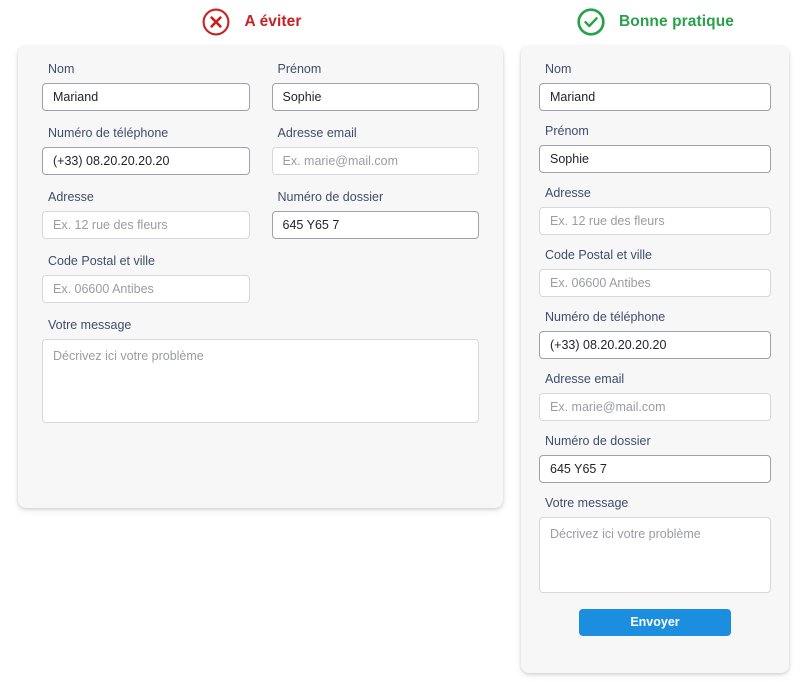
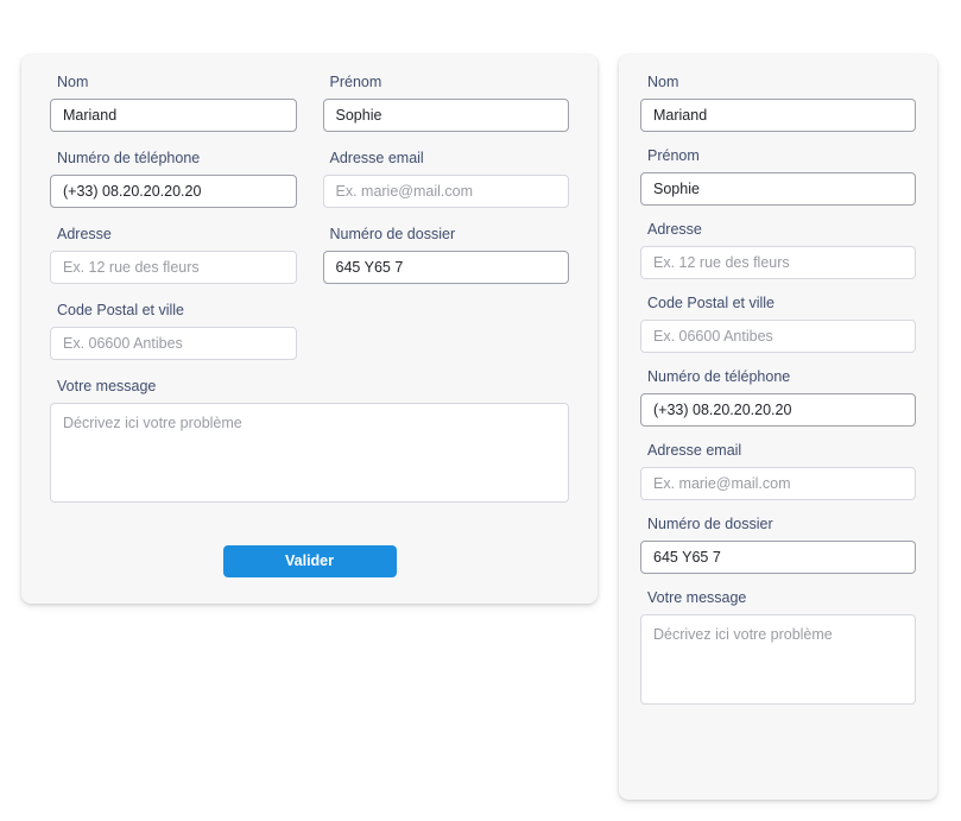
- A éviter
- Bonne pratique
  Nom
  Mariand
  Prénom
  Sophie
  Numéro de téléphone
  (+33) 08.20.20.20.20
  Adresse email
  Ex. marie@mail.com
  Adresse
  Ex. 12 rue des fleurs
  Numéro de dossier
  645 Y65 7
  Code Postal et ville
  Ex. 06600 Antibes
  Votre message
  Décrivez ici votre problème
+ Valider
  Nom
  Mariand
  Prénom
  Sophie
  Adresse
  Ex. 12 rue des fleurs
  Code Postal et ville
  Ex. 06600 Antibes
  Numéro de téléphone
  (+33) 08.20.20.20.20
  Adresse email
  Ex. marie@mail.com
  Numéro de dossier
  645 Y65 7
  Votre message
  Décrivez ici votre problème
- Envoyer
